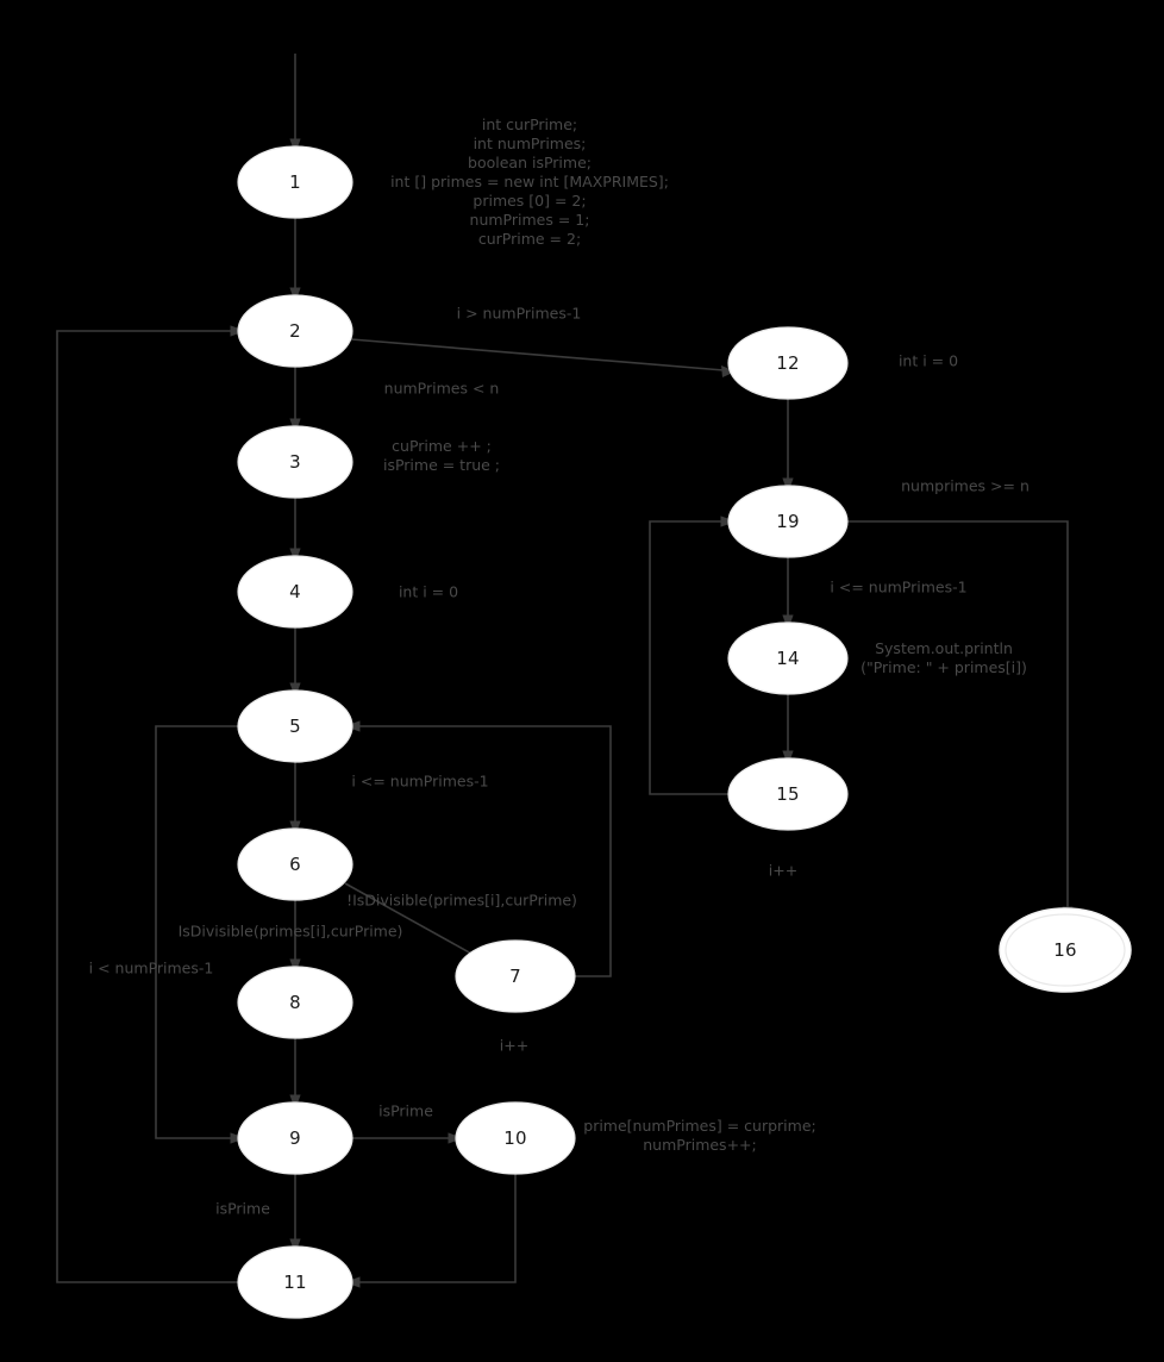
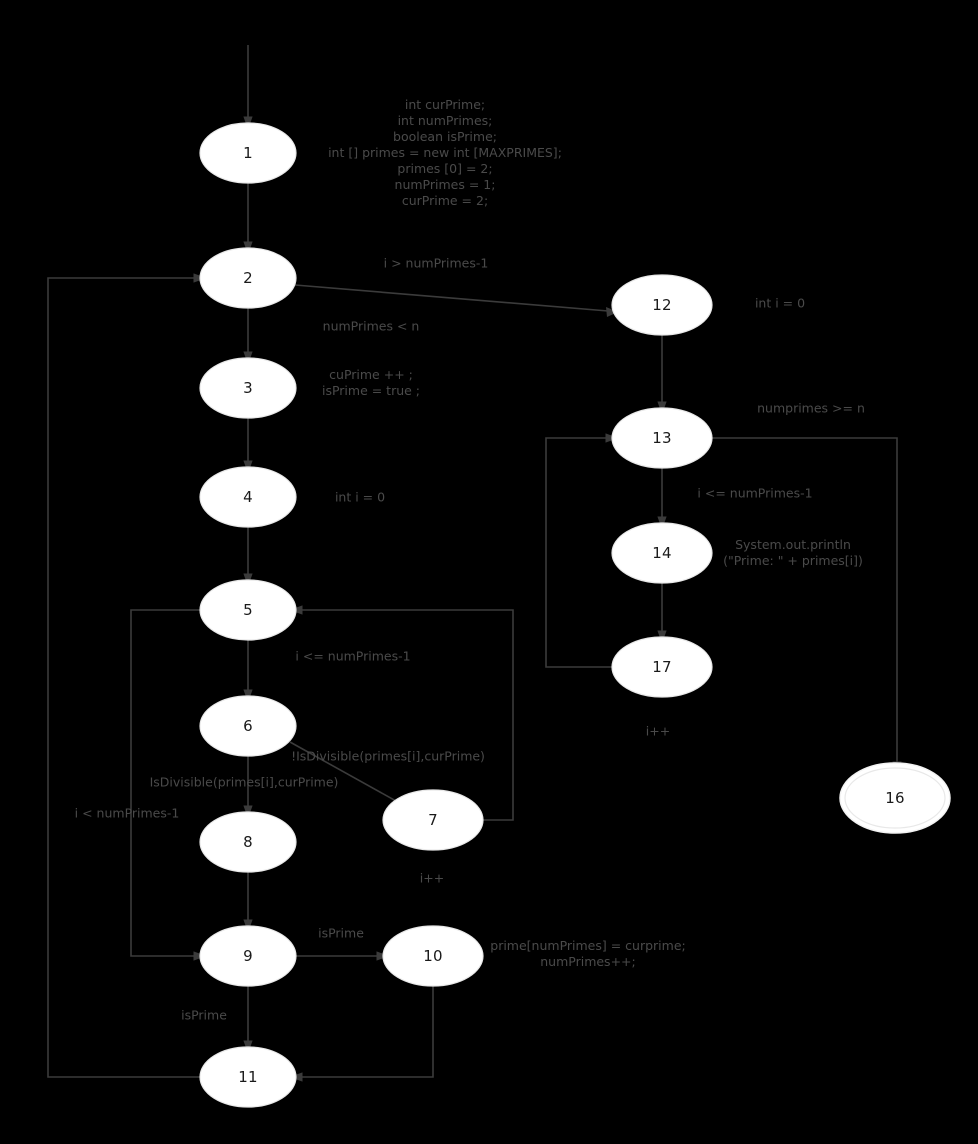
  1
  2
  3
  4
  5
  6
  7
  8
  9
  10
  11
  12
- 19
+ 13
  14
- 15
+ 17
  16
  int curPrime;
  int numPrimes;
  boolean isPrime;
  int [] primes = new int [MAXPRIMES];
  primes [0] = 2;
  numPrimes = 1;
  curPrime = 2;
  i > numPrimes-1
  numPrimes < n
  cuPrime ++ ;
  isPrime = true ;
  int i = 0
  i <= numPrimes-1
  !IsDivisible(primes[i],curPrime)
  IsDivisible(primes[i],curPrime)
  i < numPrimes-1
  i++
  isPrime
  prime[numPrimes] = curprime;
  numPrimes++;
  isPrime
  int i = 0
  numprimes >= n
  i <= numPrimes-1
  System.out.println
  ("Prime: " + primes[i])
  i++
